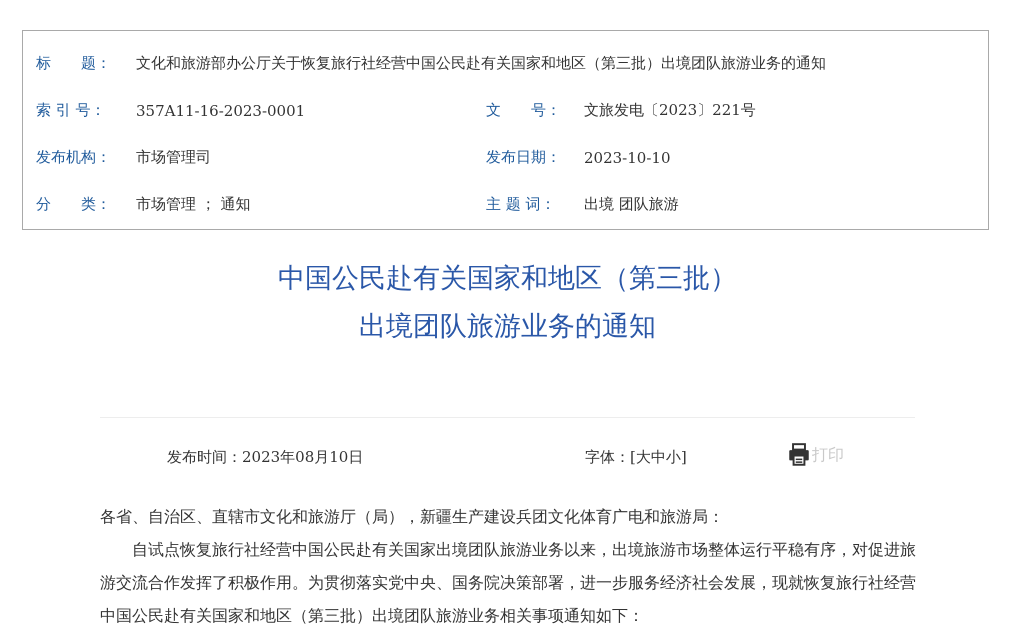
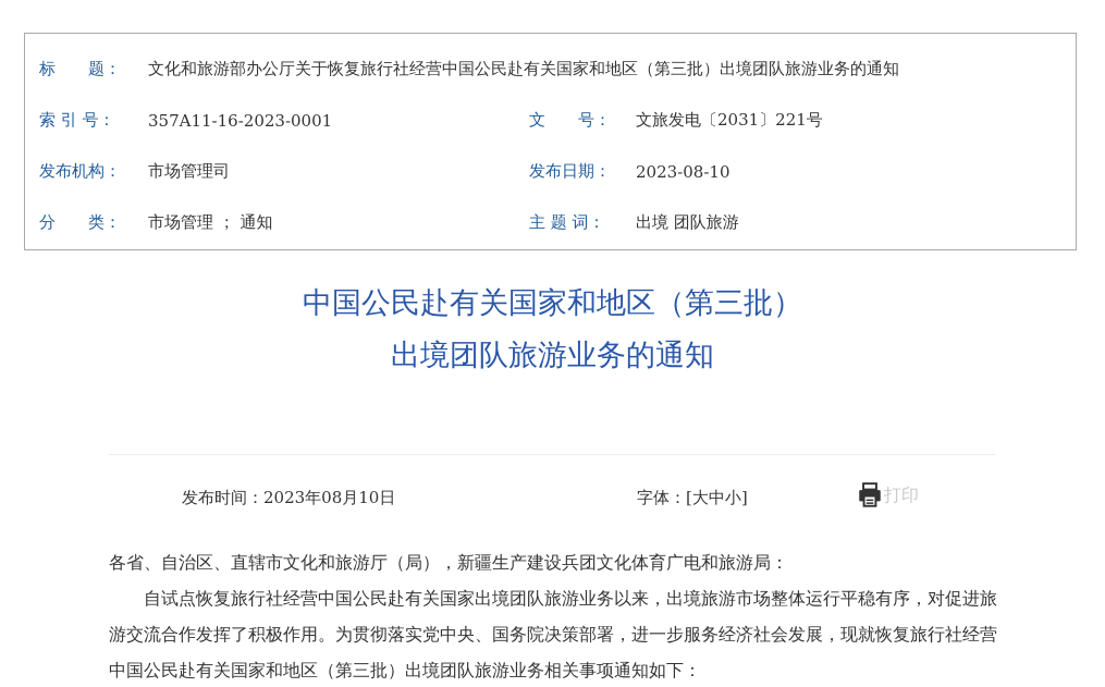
  标 题：
  文化和旅游部办公厅关于恢复旅行社经营中国公民赴有关国家和地区（第三批）出境团队旅游业务的通知
  索 引 号：
  357A11-16-2023-0001
  文 号：
- 文旅发电〔2023〕221号
+ 文旅发电〔2031〕221号
  发布机构：
  市场管理司
  发布日期：
- 2023-10-10
+ 2023-08-10
  分 类：
  市场管理 ； 通知
  主 题 词：
  出境 团队旅游
  中国公民赴有关国家和地区（第三批）
  出境团队旅游业务的通知
  发布时间：2023年08月10日
  字体：[大中小]
  打印
  各省、自治区、直辖市文化和旅游厅（局），新疆生产建设兵团文化体育广电和旅游局：
  自试点恢复旅行社经营中国公民赴有关国家出境团队旅游业务以来，出境旅游市场整体运行平稳有序，对促进旅游交流合作发挥了积极作用。为贯彻落实党中央、国务院决策部署，进一步服务经济社会发展，现就恢复旅行社经营中国公民赴有关国家和地区（第三批）出境团队旅游业务相关事项通知如下：
